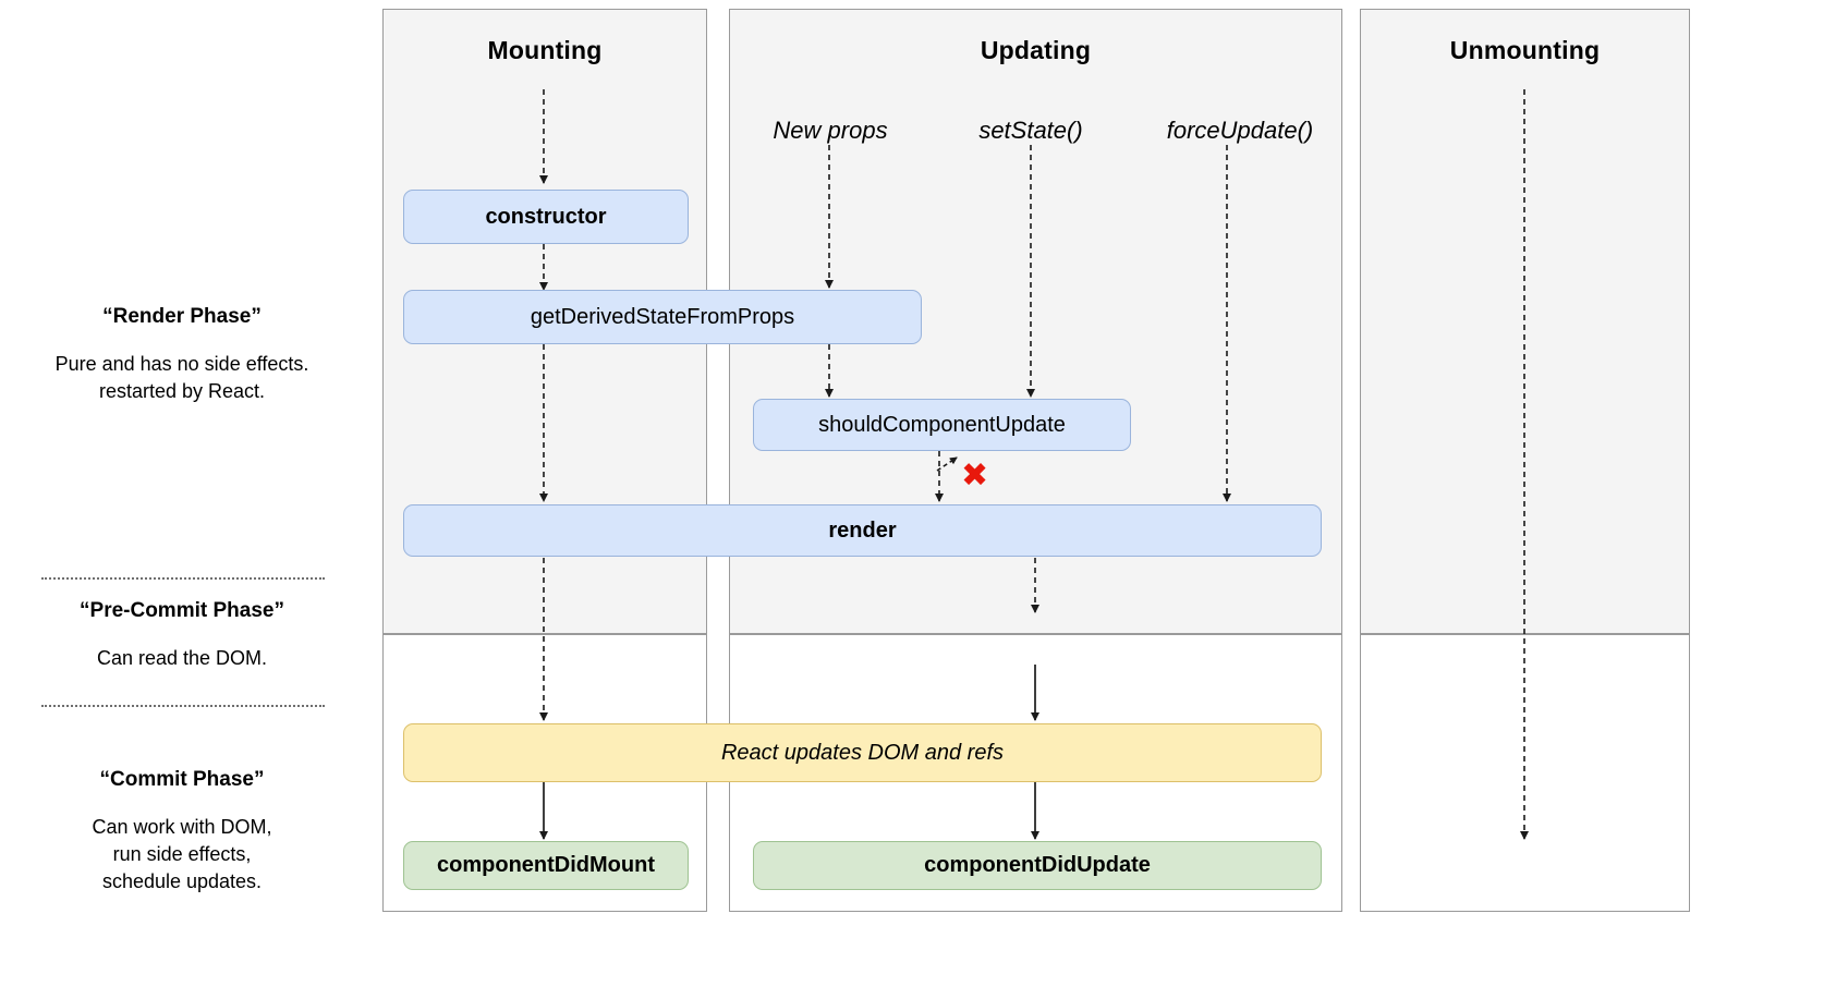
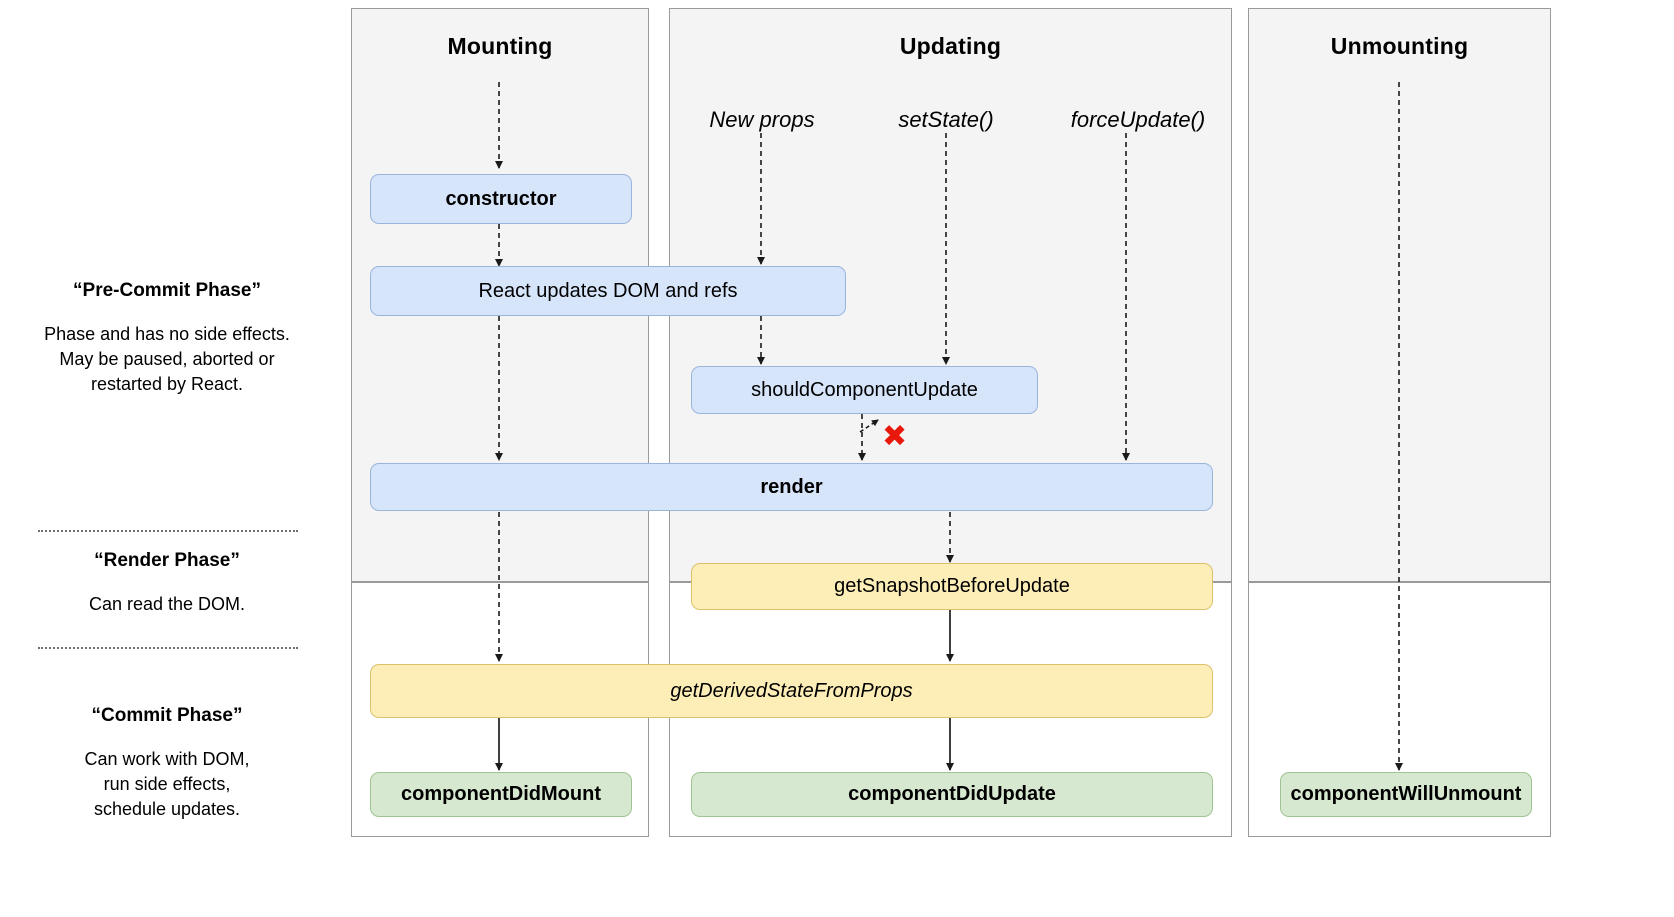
  Mounting
  Updating
  Unmounting
- “Render Phase”
+ “Pre-Commit Phase”
- Pure and has no side effects.
+ Phase and has no side effects.
+ May be paused, aborted or
  restarted by React.
- “Pre-Commit Phase”
+ “Render Phase”
  Can read the DOM.
  “Commit Phase”
  Can work with DOM,
  run side effects,
  schedule updates.
  New props
  setState()
  forceUpdate()
  ✖
  constructor
- getDerivedStateFromProps
+ React updates DOM and refs
  shouldComponentUpdate
  render
+ getSnapshotBeforeUpdate
- React updates DOM and refs
+ getDerivedStateFromProps
  componentDidMount
  componentDidUpdate
+ componentWillUnmount
